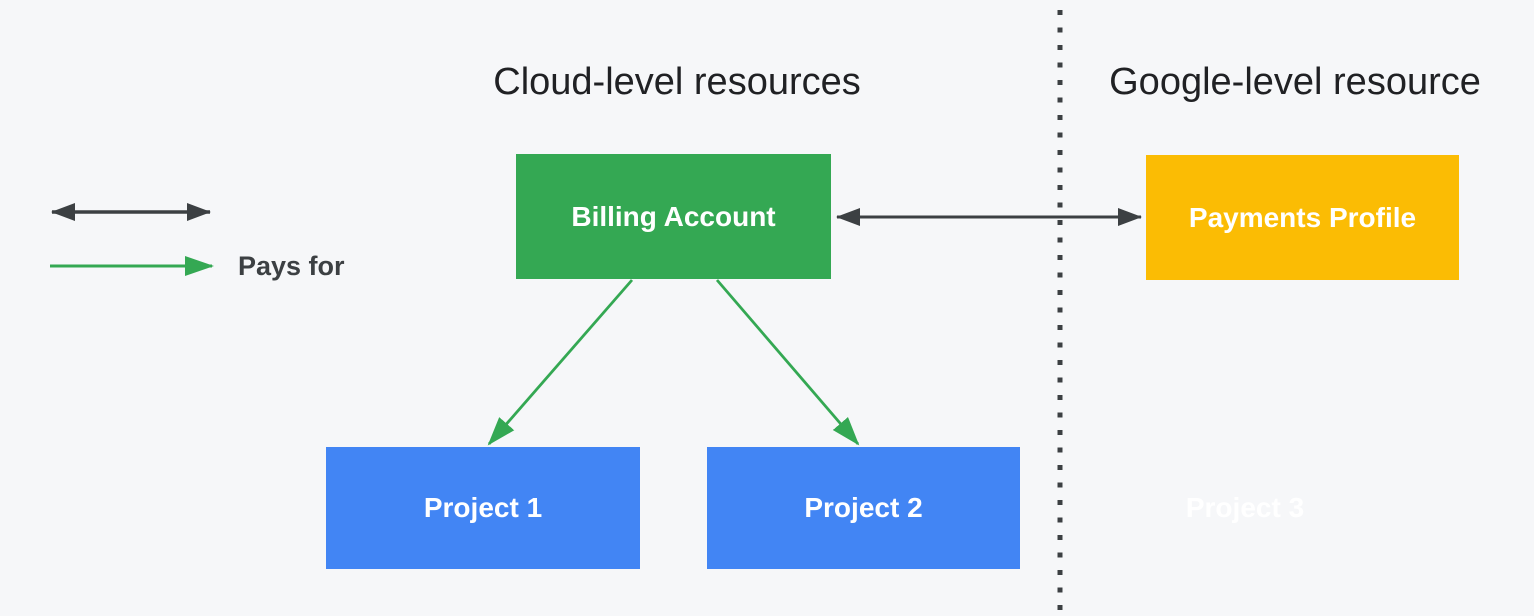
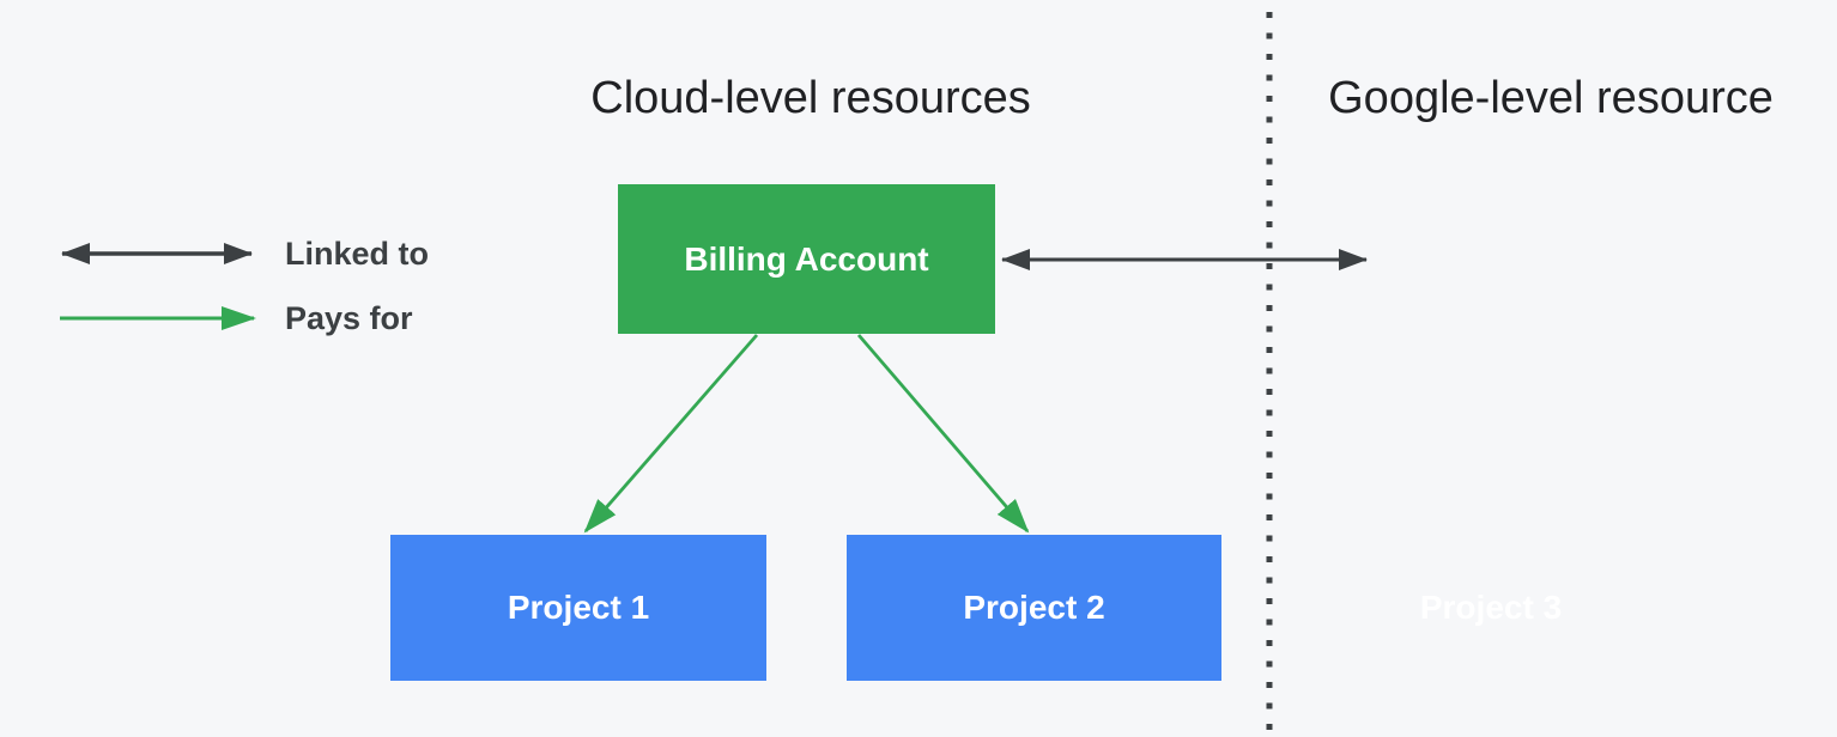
  Cloud-level resources
  Google-level resource
+ Linked to
  Pays for
  Billing Account
- Payments Profile
  Project 1
  Project 2
